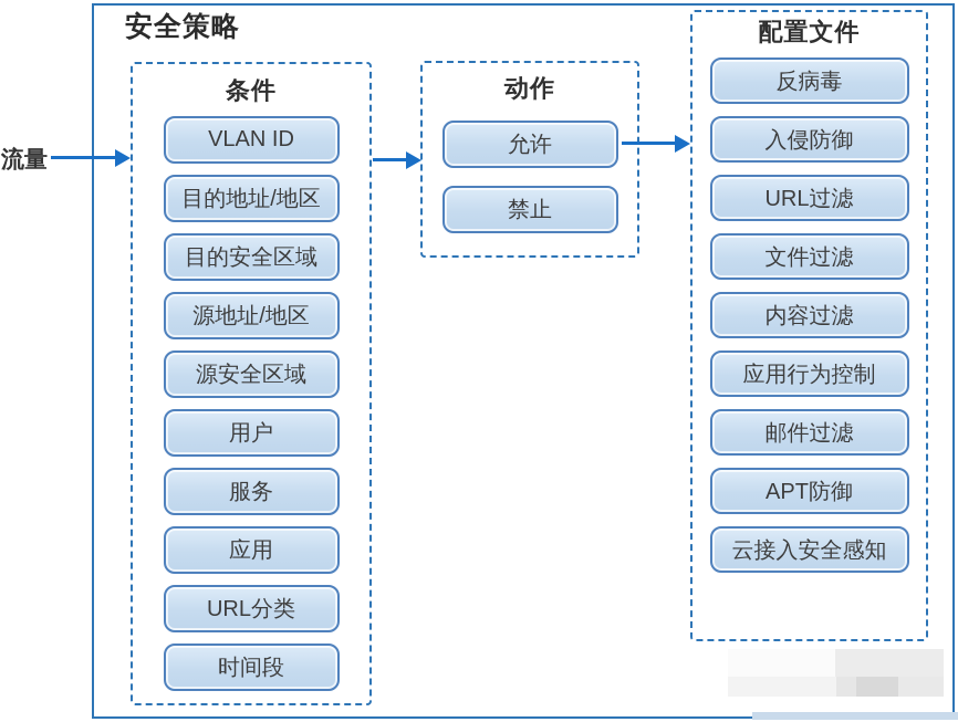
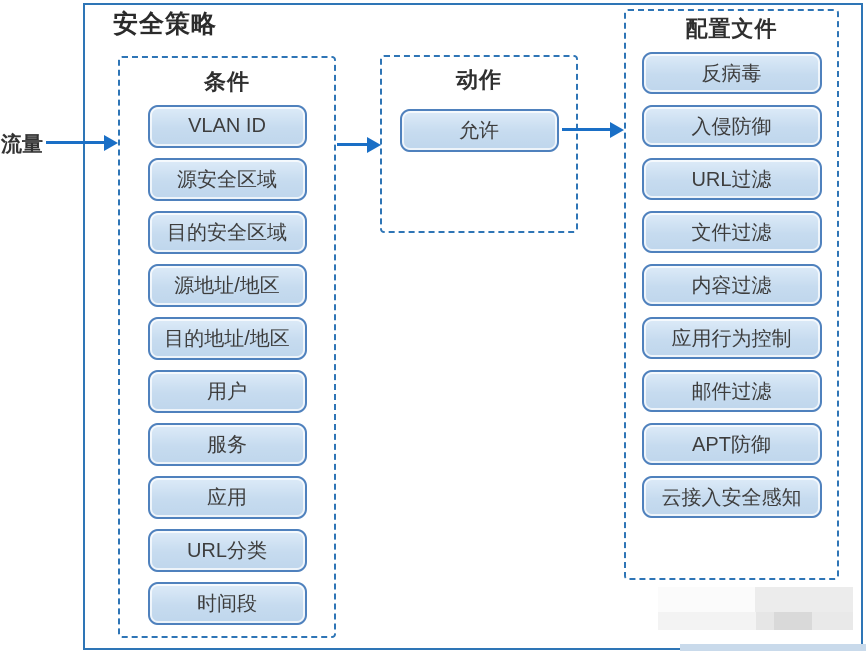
  安全策略
  流量
  条件
  VLAN ID
- 目的地址/地区
+ 源安全区域
  目的安全区域
  源地址/地区
- 源安全区域
+ 目的地址/地区
  用户
  服务
  应用
  URL分类
  时间段
  动作
  允许
- 禁止
  配置文件
  反病毒
  入侵防御
  URL过滤
  文件过滤
  内容过滤
  应用行为控制
  邮件过滤
  APT防御
  云接入安全感知
